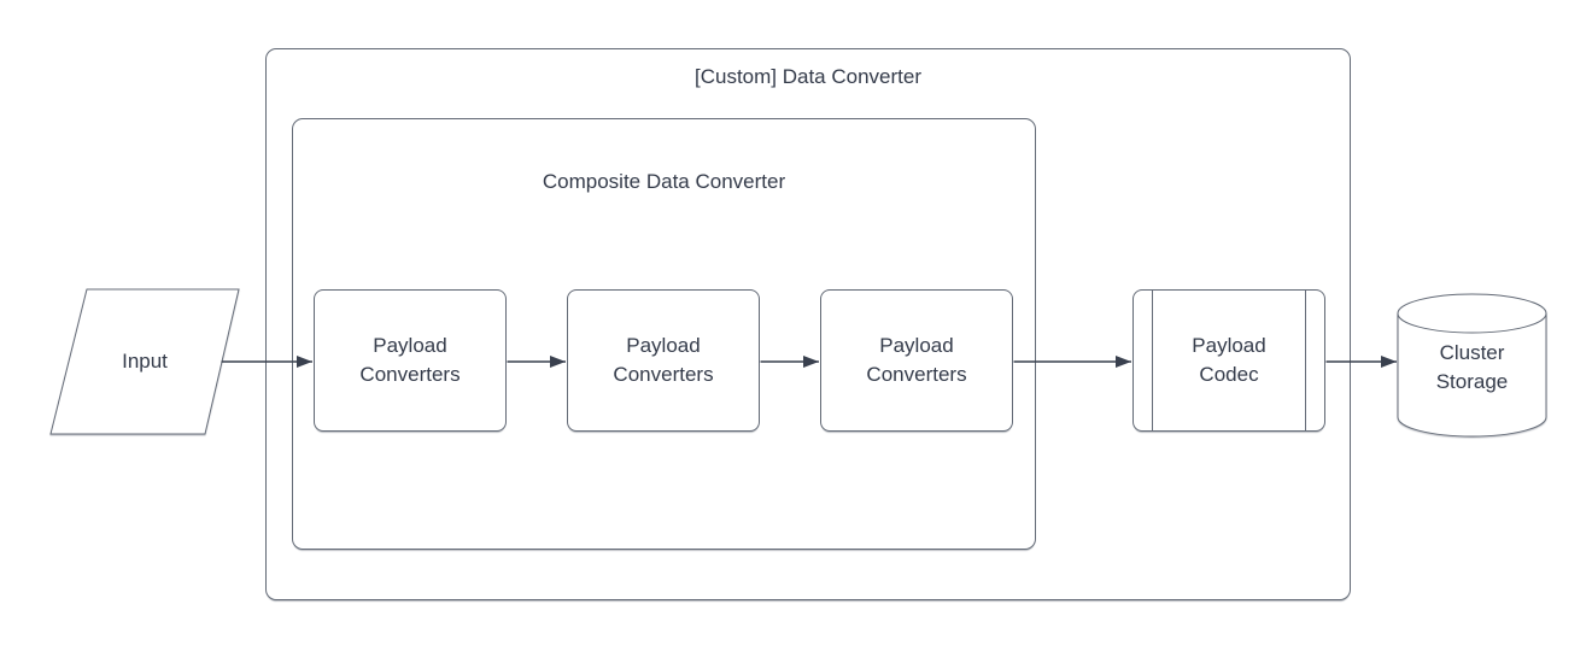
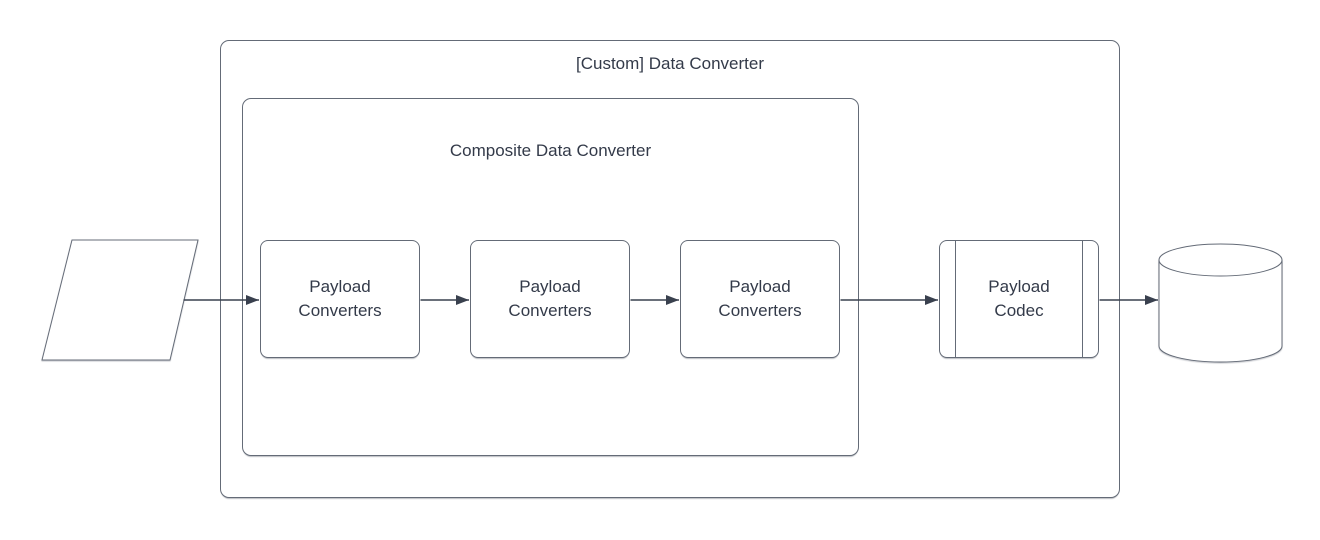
  [Custom] Data Converter
  Composite Data Converter
  Payload
  Converters
  Payload
  Converters
  Payload
  Converters
  Payload
  Codec
- Input
- Cluster
- Storage
